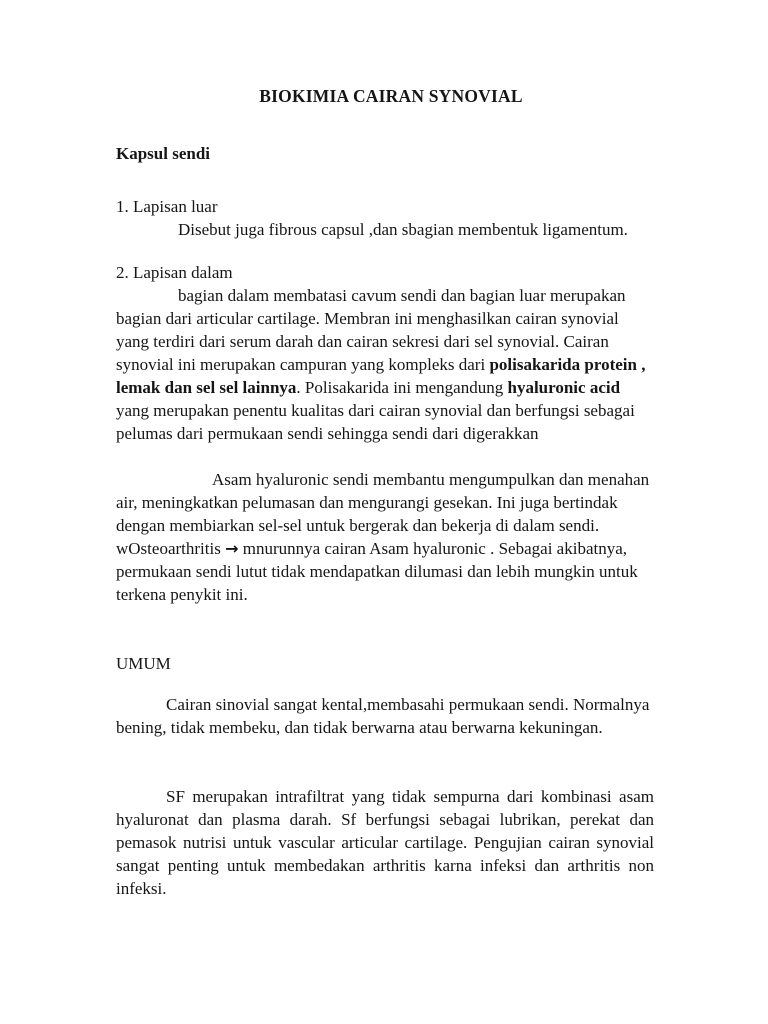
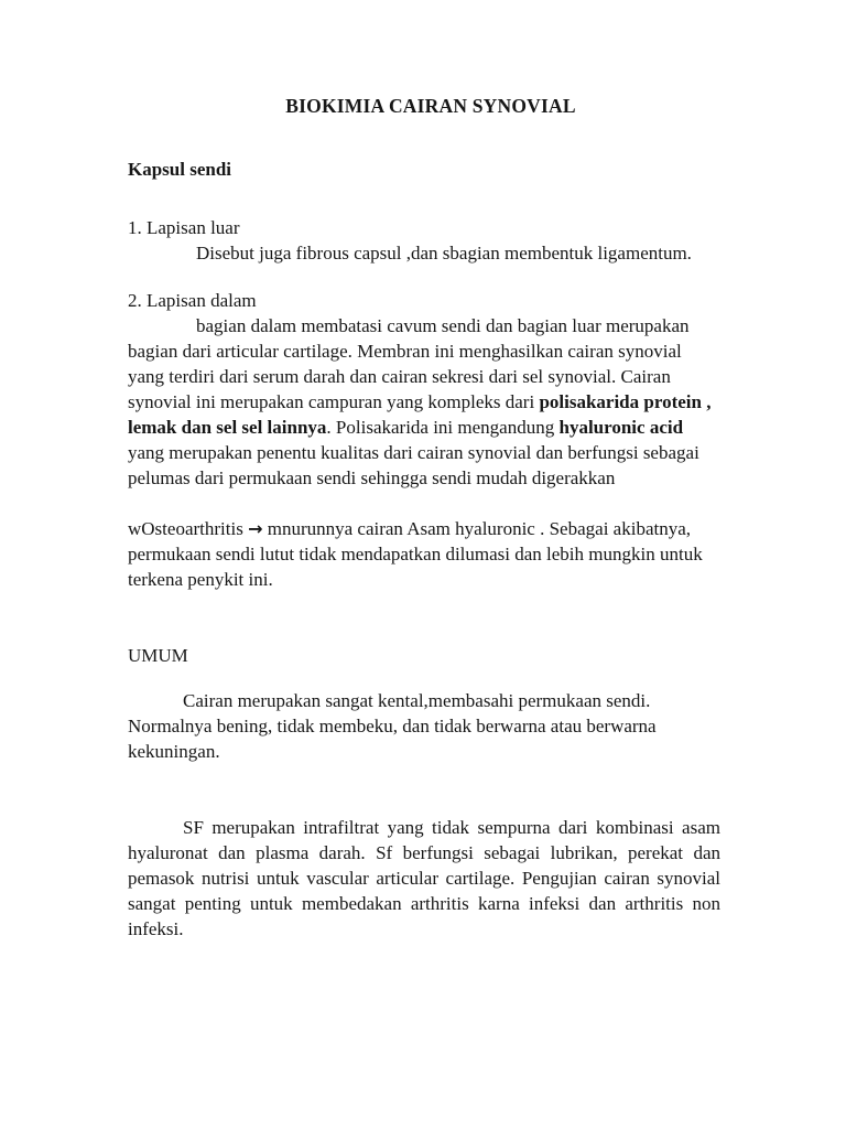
  BIOKIMIA CAIRAN SYNOVIAL
  Kapsul sendi
  1. Lapisan luar
  Disebut juga fibrous capsul ,dan sbagian membentuk ligamentum.
  2. Lapisan dalam
- bagian dalam membatasi cavum sendi dan bagian luar merupakan bagian dari articular cartilage. Membran ini menghasilkan cairan synovial yang terdiri dari serum darah dan cairan sekresi dari sel synovial. Cairan synovial ini merupakan campuran yang kompleks dari polisakarida protein , lemak dan sel sel lainnya. Polisakarida ini mengandung hyaluronic acid yang merupakan penentu kualitas dari cairan synovial dan berfungsi sebagai pelumas dari permukaan sendi sehingga sendi dari digerakkan
+ bagian dalam membatasi cavum sendi dan bagian luar merupakan bagian dari articular cartilage. Membran ini menghasilkan cairan synovial yang terdiri dari serum darah dan cairan sekresi dari sel synovial. Cairan synovial ini merupakan campuran yang kompleks dari polisakarida protein , lemak dan sel sel lainnya. Polisakarida ini mengandung hyaluronic acid yang merupakan penentu kualitas dari cairan synovial dan berfungsi sebagai pelumas dari permukaan sendi sehingga sendi mudah digerakkan
- Asam hyaluronic sendi membantu mengumpulkan dan menahan air, meningkatkan pelumasan dan mengurangi gesekan. Ini juga bertindak dengan membiarkan sel-sel untuk bergerak dan bekerja di dalam sendi.
  wOsteoarthritis → mnurunnya cairan Asam hyaluronic . Sebagai akibatnya, permukaan sendi lutut tidak mendapatkan dilumasi dan lebih mungkin untuk terkena penykit ini.
  UMUM
- Cairan sinovial sangat kental,membasahi permukaan sendi. Normalnya bening, tidak membeku, dan tidak berwarna atau berwarna kekuningan.
+ Cairan merupakan sangat kental,membasahi permukaan sendi. Normalnya bening, tidak membeku, dan tidak berwarna atau berwarna kekuningan.
  SF merupakan intrafiltrat yang tidak sempurna dari kombinasi asam hyaluronat dan plasma darah. Sf berfungsi sebagai lubrikan, perekat dan pemasok nutrisi untuk vascular articular cartilage. Pengujian cairan synovial sangat penting untuk membedakan arthritis karna infeksi dan arthritis non infeksi.
